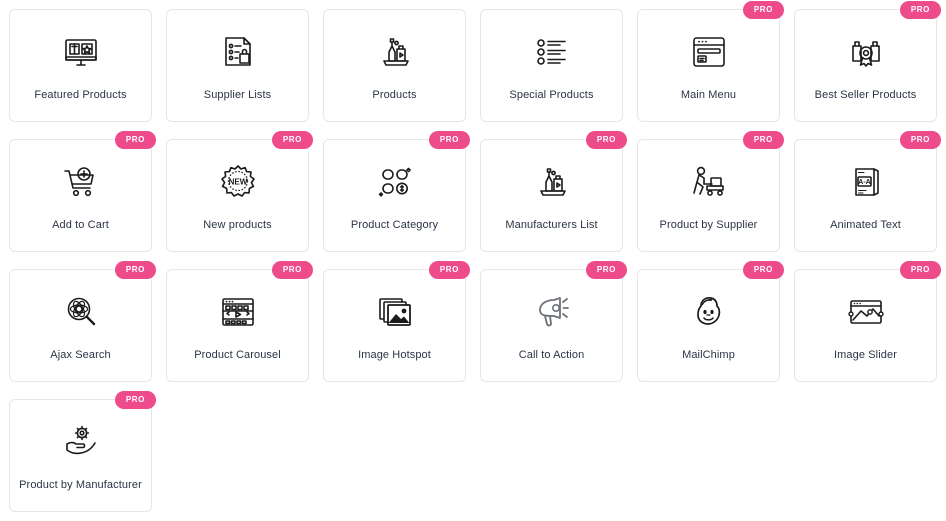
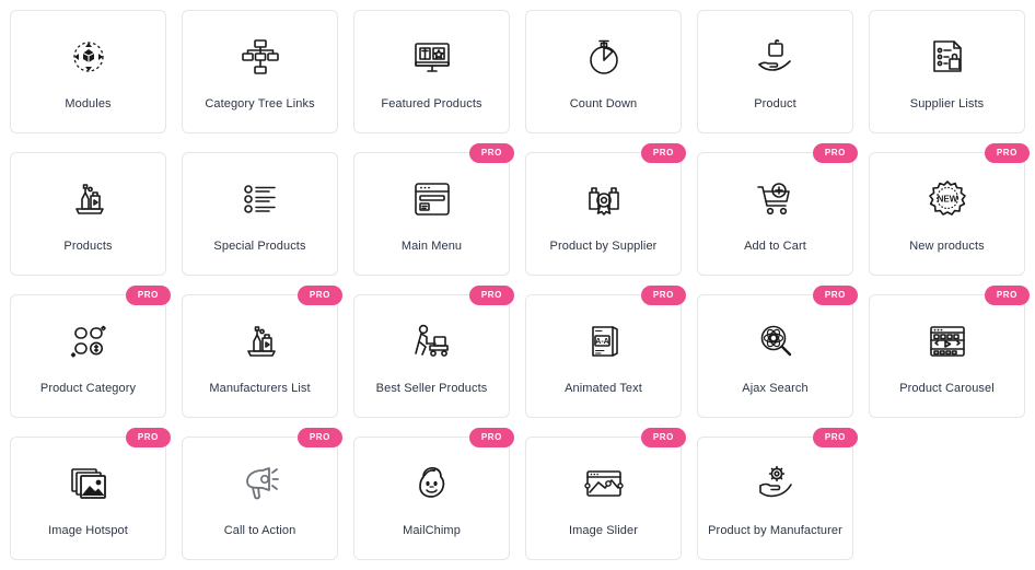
+ Modules
+ Category Tree Links
  Featured Products
+ Count Down
+ Product
  Supplier Lists
  Products
  Special Products
  PRO
  Main Menu
  PRO
- Best Seller Products
+ Product by Supplier
  PRO
  Add to Cart
  PRO
  NEW
  New products
  PRO
  Product Category
  PRO
  Manufacturers List
  PRO
- Product by Supplier
+ Best Seller Products
  PRO
  Animated Text
  PRO
  Ajax Search
  PRO
  Product Carousel
  PRO
  Image Hotspot
  PRO
  Call to Action
  PRO
  MailChimp
  PRO
  Image Slider
  PRO
  Product by Manufacturer
